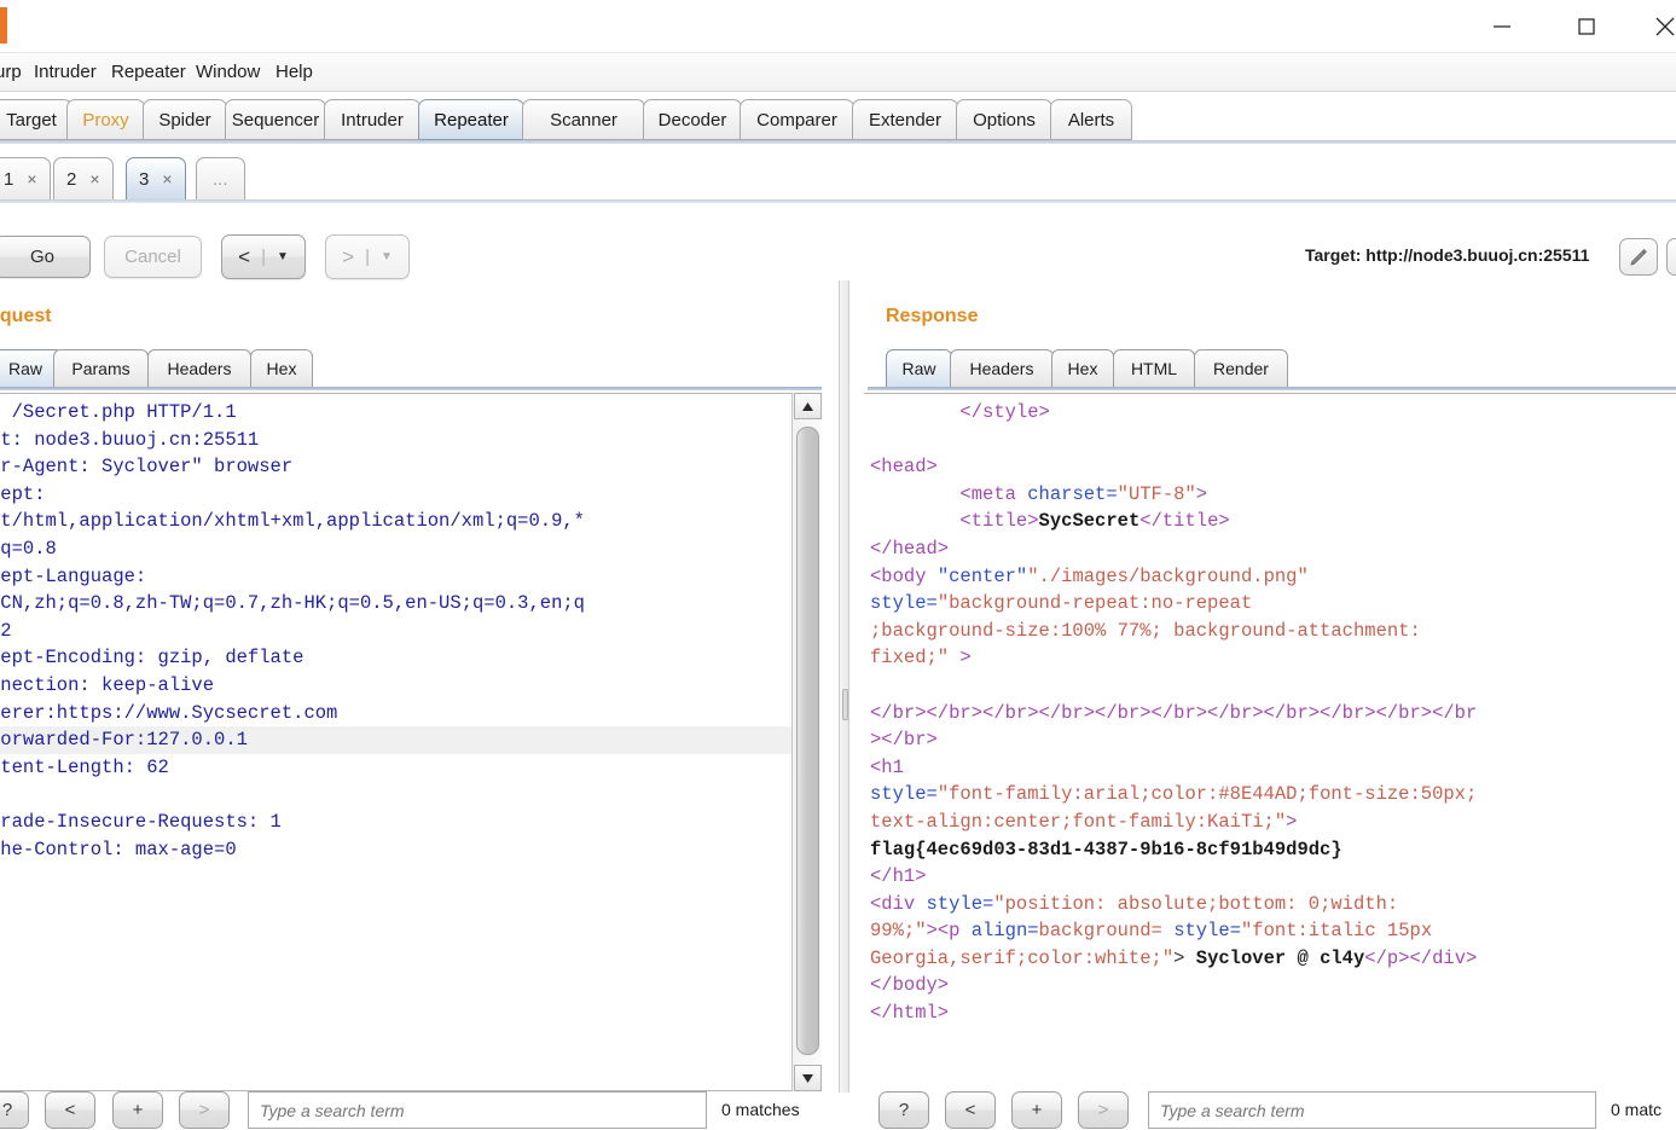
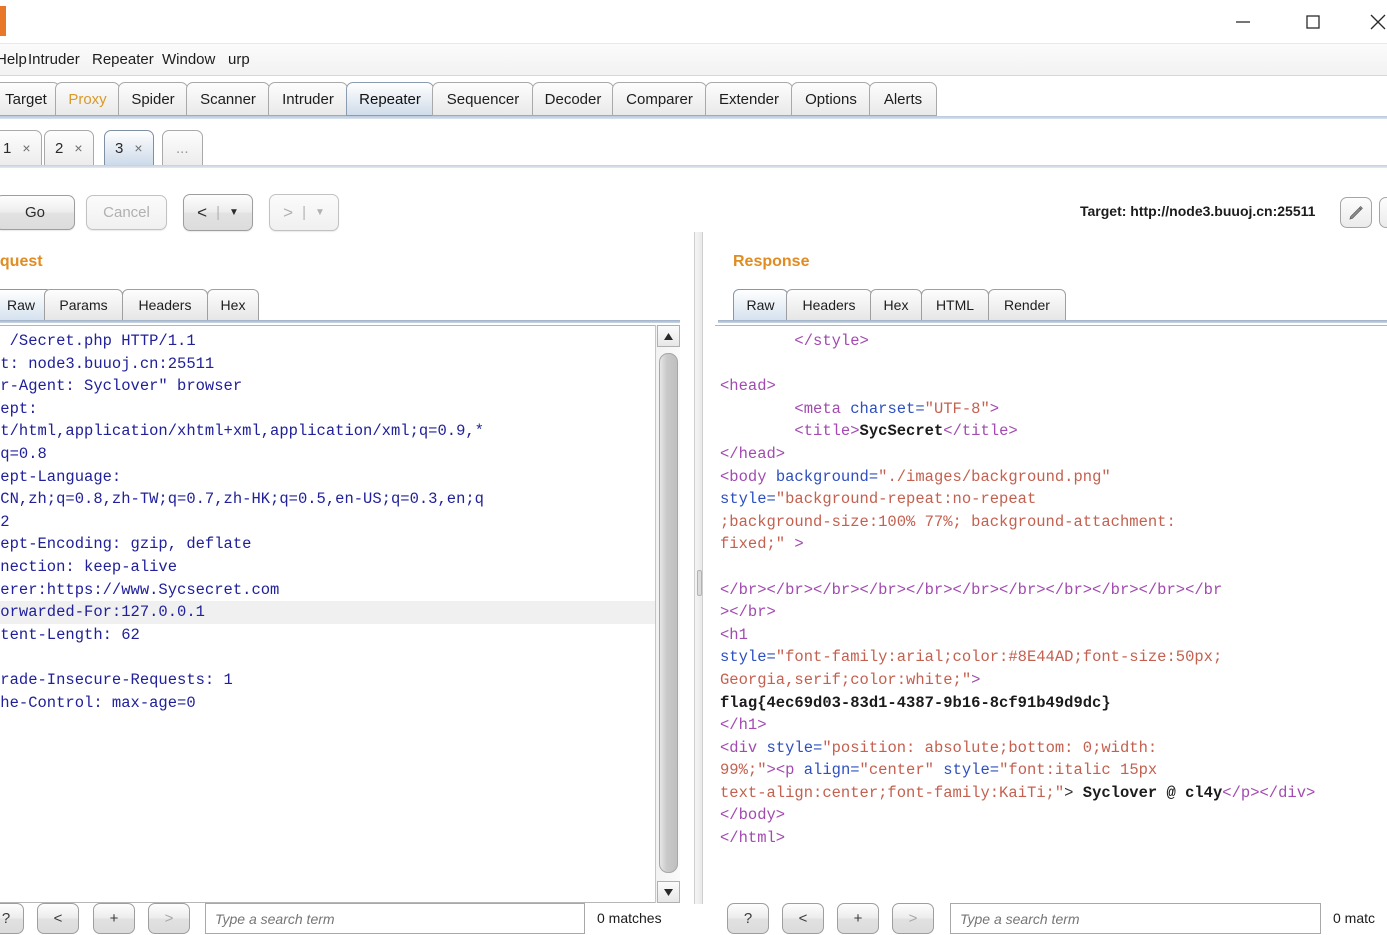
- urp
+ Help
  Intruder
  Repeater
  Window
- Help
+ urp
  Target
  Proxy
  Spider
- Sequencer
+ Scanner
  Intruder
  Repeater
- Scanner
+ Sequencer
  Decoder
  Comparer
  Extender
  Options
  Alerts
  1
  ×
  2
  ×
  3
  ×
  ...
  Go
  Cancel
  <
  |
  ▼
  >
  |
  ▼
  Target: http://node3.buuoj.cn:25511
  quest
  Raw
  Params
  Headers
  Hex
  /Secret.php HTTP/1.1
  t: node3.buuoj.cn:25511
  r-Agent: Syclover" browser
  ept:
  t/html,application/xhtml+xml,application/xml;q=0.9,*
  q=0.8
  ept-Language:
  CN,zh;q=0.8,zh-TW;q=0.7,zh-HK;q=0.5,en-US;q=0.3,en;q
  ept-Encoding: gzip, deflate
  nection: keep-alive
  erer:https://www.Sycsecret.com
  orwarded-For:127.0.0.1
  tent-Length: 62
  rade-Insecure-Requests: 1
  he-Control: max-age=0
  Response
  Raw
  Headers
  Hex
  HTML
  Render
  </style>
  <head>
  <meta charset="UTF-8">
  <title>SycSecret</title>
  </head>
- <body "center""./images/background.png"
+ <body background="./images/background.png"
  style="background-repeat:no-repeat
  ;background-size:100% 77%; background-attachment:
  fixed;" >
  </br></br></br></br></br></br></br></br></br></br></br
  ></br>
  <h1
  style="font-family:arial;color:#8E44AD;font-size:50px;
- text-align:center;font-family:KaiTi;">
+ Georgia,serif;color:white;">
  flag{4ec69d03-83d1-4387-9b16-8cf91b49d9dc}
  </h1>
  <div style="position: absolute;bottom: 0;width:
- 99%;"><p align=background= style="font:italic 15px
+ 99%;"><p align="center" style="font:italic 15px
- Georgia,serif;color:white;"> Syclover @ cl4y</p></div>
+ text-align:center;font-family:KaiTi;"> Syclover @ cl4y</p></div>
  </body>
  </html>
  ?
  <
  +
  >
  Type a search term
  0 matches
  ?
  <
  +
  >
  Type a search term
  0 matc
